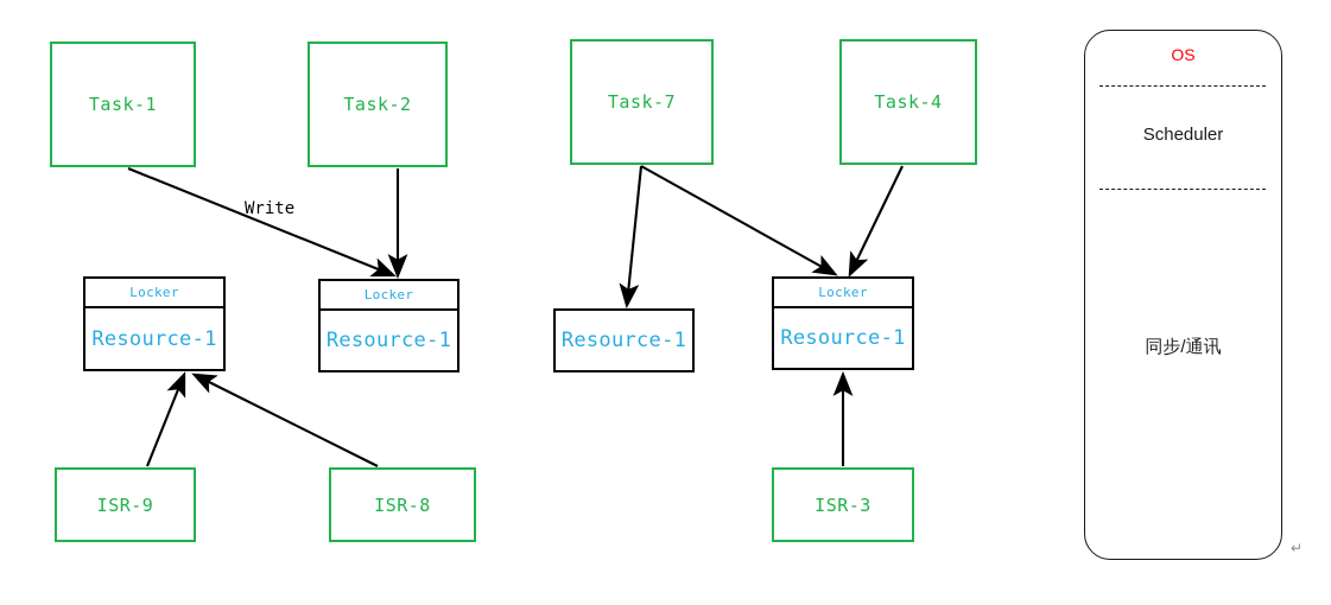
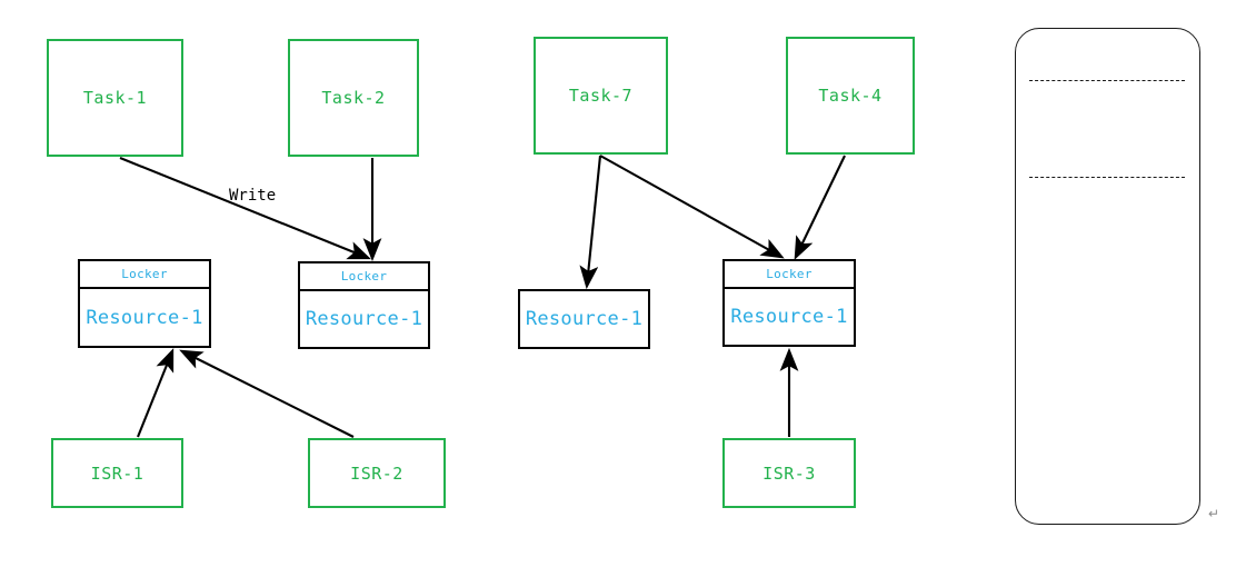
  Task-1
  Task-2
  Task-7
  Task-4
  Locker
  Resource-1
  Locker
  Resource-1
  Resource-1
  Locker
  Resource-1
- ISR-9
+ ISR-1
- ISR-8
+ ISR-2
  ISR-3
  Write
- OS
- Scheduler
- 同步/通讯
  ↵
